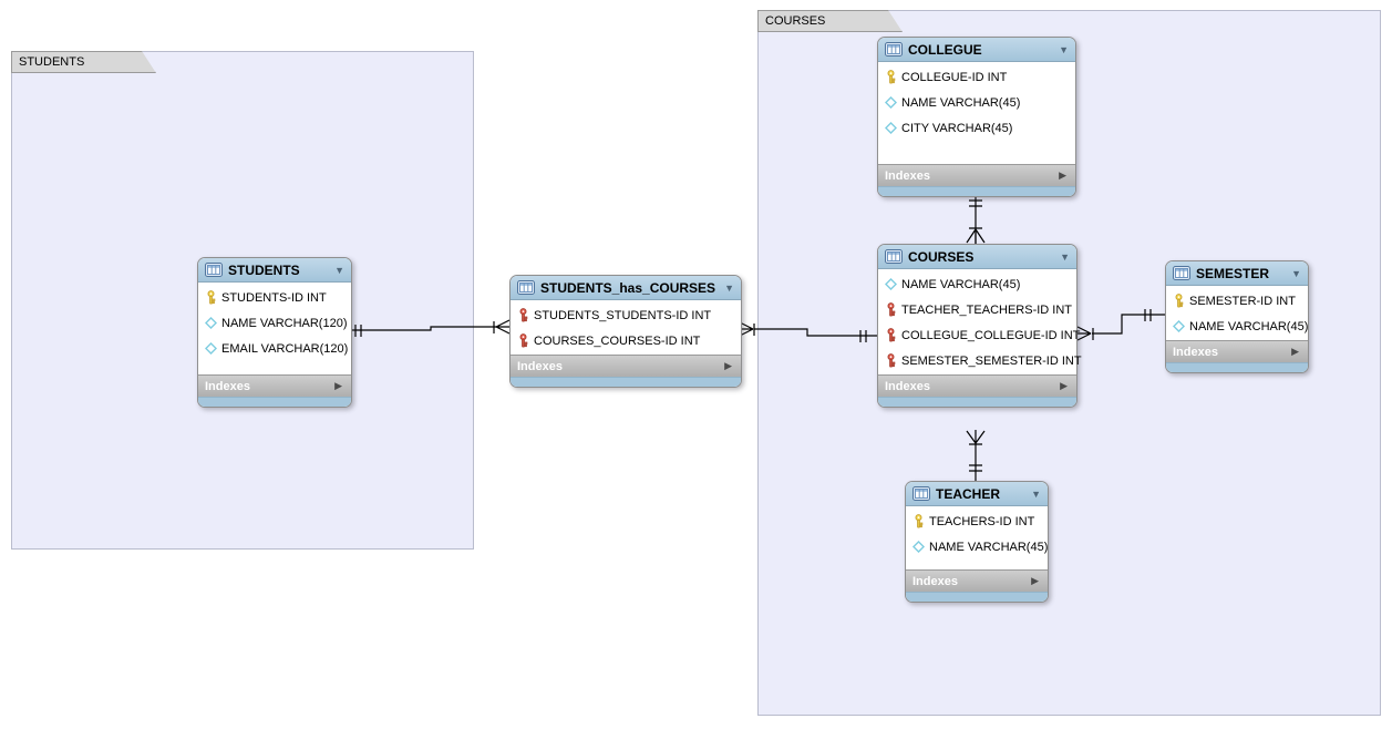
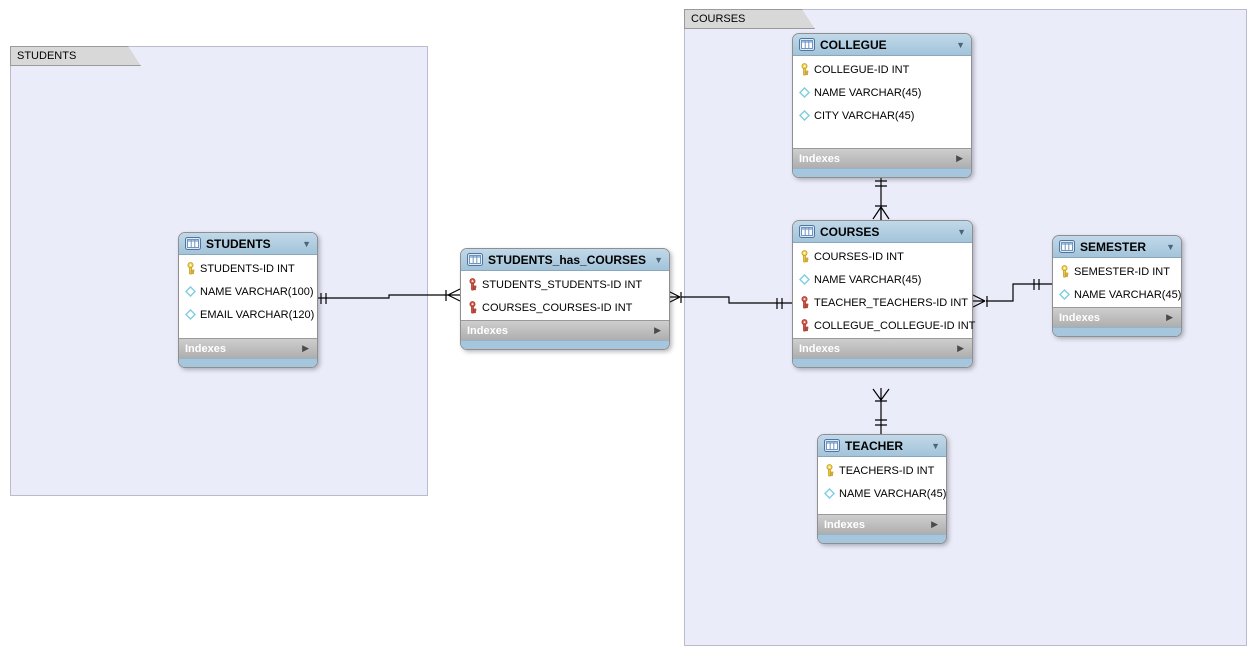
  STUDENTS
  COURSES
  STUDENTS
  ▼
  STUDENTS-ID INT
- NAME VARCHAR(120)
+ NAME VARCHAR(100)
  EMAIL VARCHAR(120)
  Indexes
  ▶
  STUDENTS_has_COURSES
  ▼
  STUDENTS_STUDENTS-ID INT
  COURSES_COURSES-ID INT
  Indexes
  ▶
  COLLEGUE
  ▼
  COLLEGUE-ID INT
  NAME VARCHAR(45)
  CITY VARCHAR(45)
  Indexes
  ▶
  COURSES
  ▼
+ COURSES-ID INT
  NAME VARCHAR(45)
  TEACHER_TEACHERS-ID INT
  COLLEGUE_COLLEGUE-ID INT
- SEMESTER_SEMESTER-ID INT
  Indexes
  ▶
  SEMESTER
  ▼
  SEMESTER-ID INT
  NAME VARCHAR(45)
  Indexes
  ▶
  TEACHER
  ▼
  TEACHERS-ID INT
  NAME VARCHAR(45)
  Indexes
  ▶
